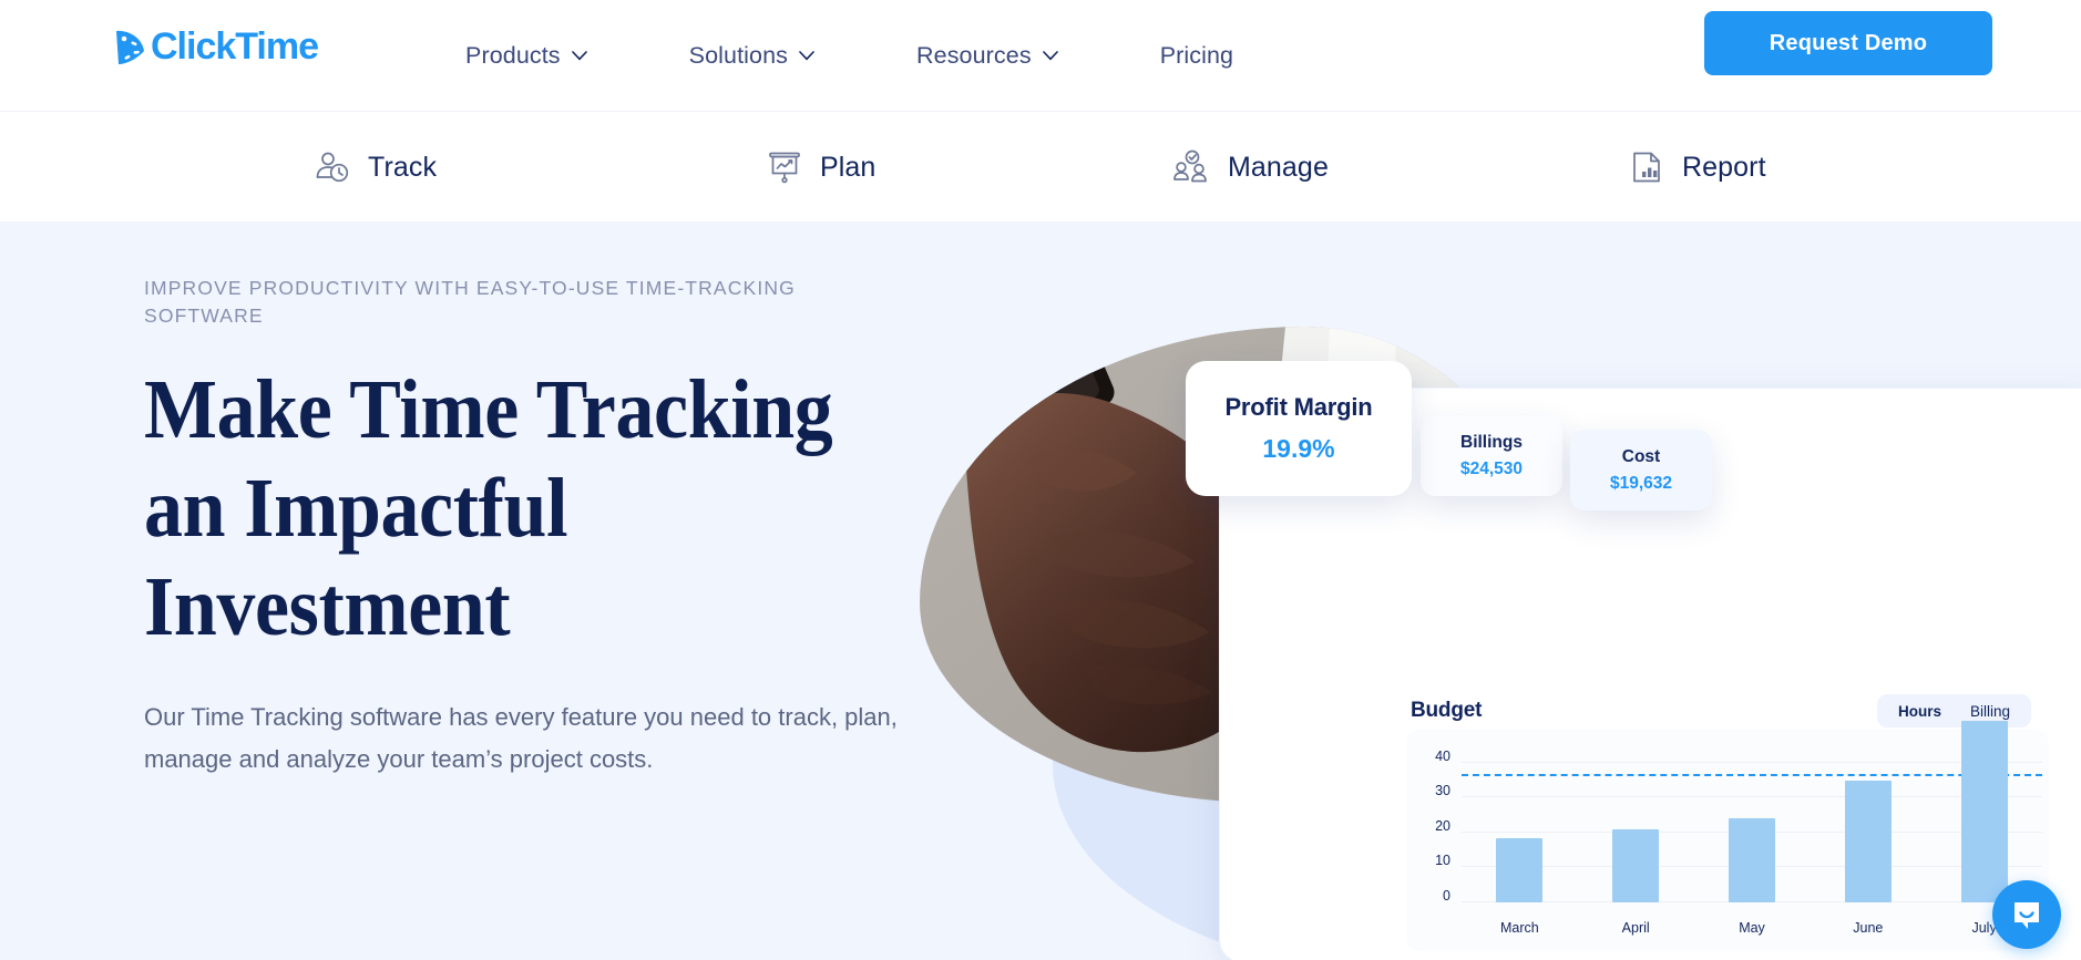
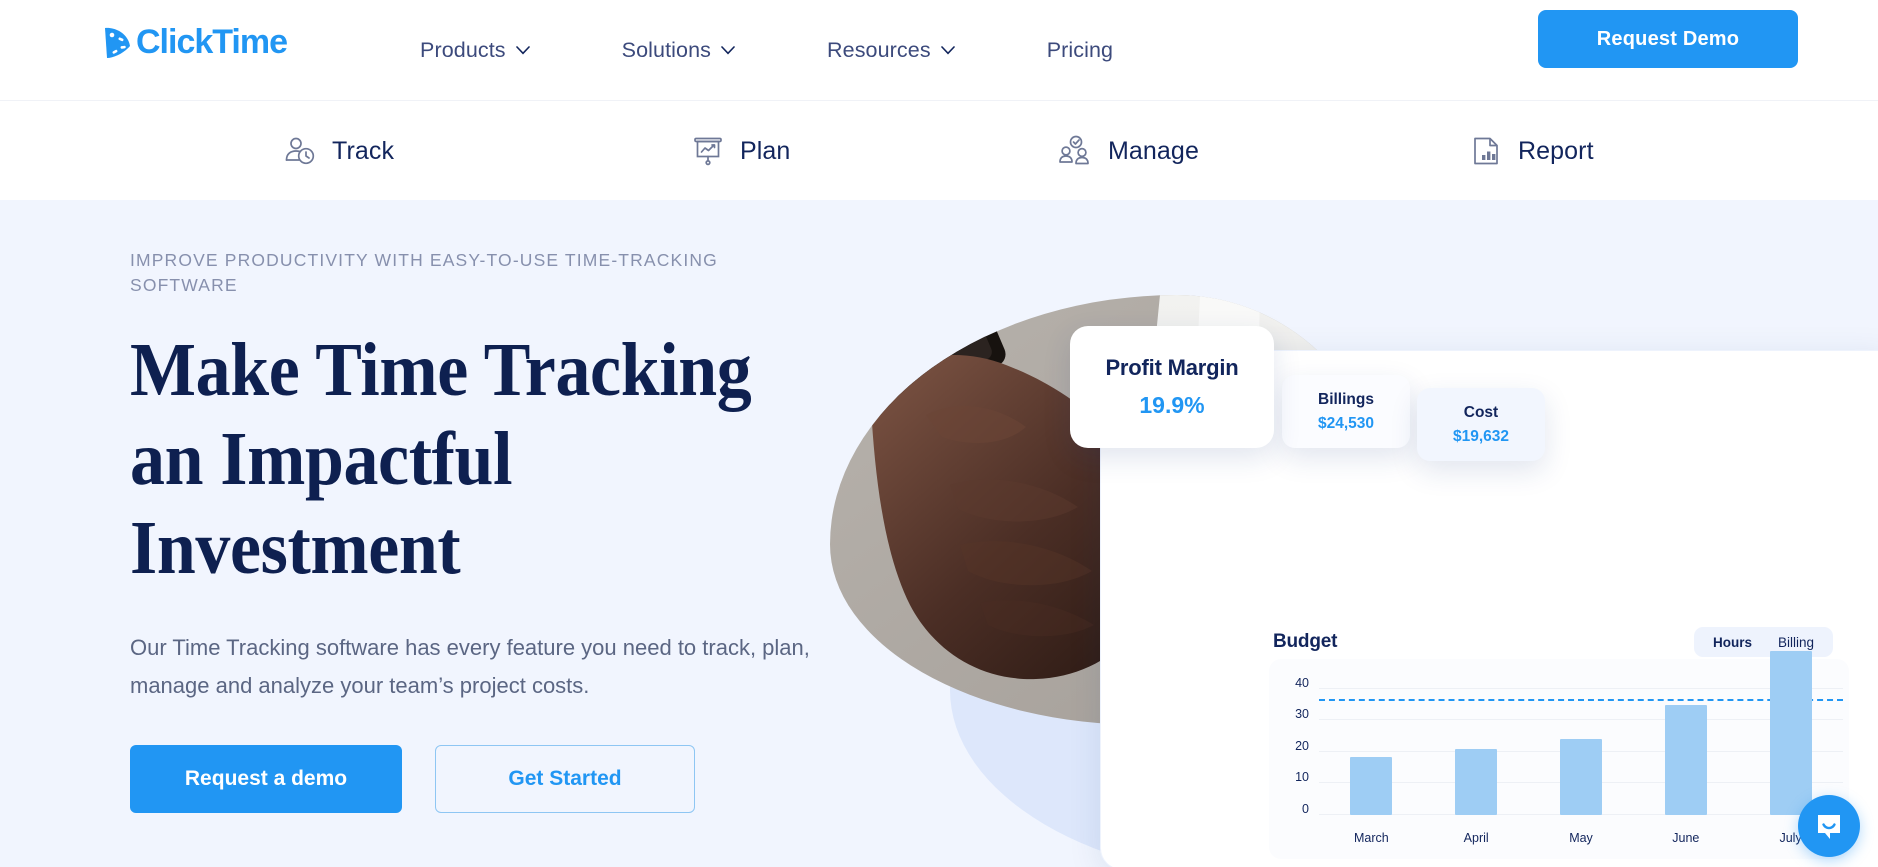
  ClickTime
  Products
  Solutions
  Resources
  Pricing
  Request Demo
  Track
  Plan
  Manage
  Report
  IMPROVE PRODUCTIVITY WITH EASY-TO-USE TIME-TRACKING SOFTWARE
  Make Time Tracking
  an Impactful
  Investment
  Our Time Tracking software has every feature you need to track, plan, manage and analyze your team’s project costs.
+ Request a demo
+ Get Started
  Budget
  Hours
  Billing
  0
  10
  20
  30
  40
  March
  April
  May
  June
  July
  Billings
  $24,530
  Cost
  $19,632
  Profit Margin
  19.9%
